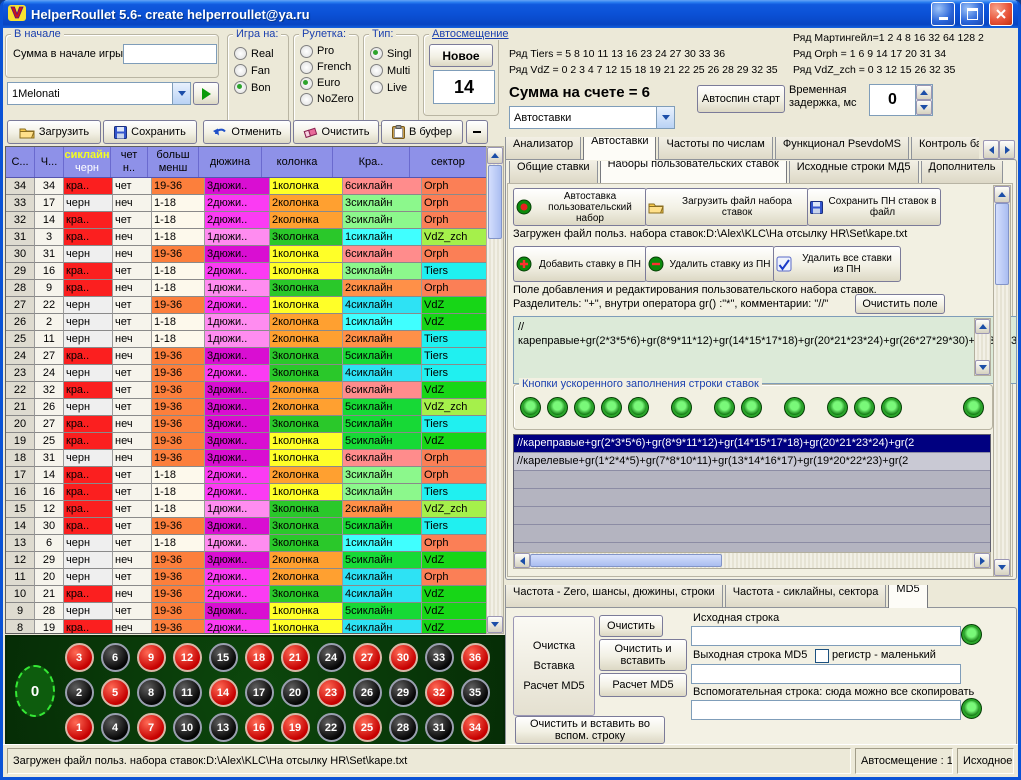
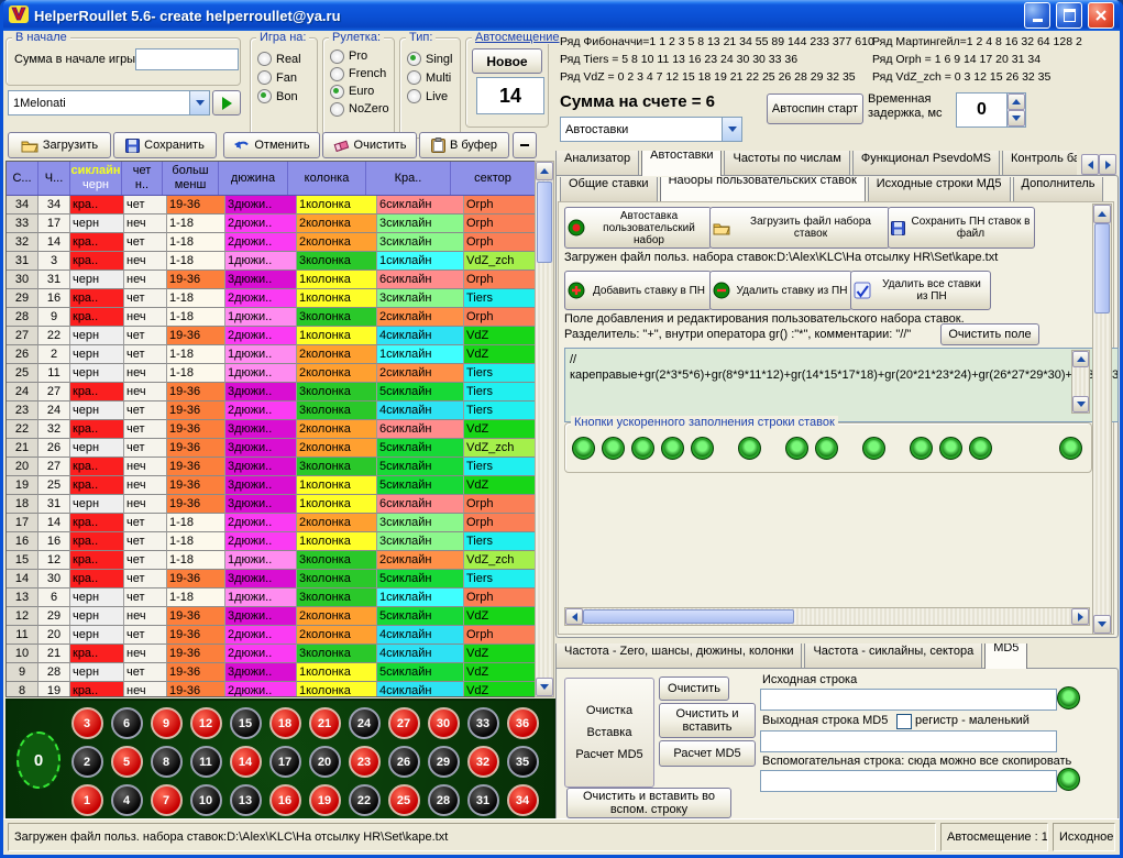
  HelperRoullet 5.6- create helperroullet@ya.ru
  В начале
  Сумма в начале игры
  1Melonati
  Игра на:
  Real
  Fan
  Bon
  Рулетка:
  Pro
  French
  Euro
  NoZero
  Тип:
  Singl
  Multi
  Live
  Автосмещение
  Новое
  14
  Загрузить
  Сохранить
  Отменить
  Очистить
  В буфер
  С...
  Ч...
  сиклайн
  черн
  чет
  н..
  больш
  менш
  дюжина
  колонка
  Кра..
  сектор
  34
  34
  кра..
  чет
  19-36
  3дюжи..
  1колонка
  6сиклайн
  Orph
  33
  17
  черн
  неч
  1-18
  2дюжи..
  2колонка
  3сиклайн
  Orph
  32
  14
  кра..
  чет
  1-18
  2дюжи..
  2колонка
  3сиклайн
  Orph
  31
  3
  кра..
  неч
  1-18
  1дюжи..
  3колонка
  1сиклайн
  VdZ_zch
  30
  31
  черн
  неч
  19-36
  3дюжи..
  1колонка
  6сиклайн
  Orph
  29
  16
  кра..
  чет
  1-18
  2дюжи..
  1колонка
  3сиклайн
  Tiers
  28
  9
  кра..
  неч
  1-18
  1дюжи..
  3колонка
  2сиклайн
  Orph
  27
  22
  черн
  чет
  19-36
  2дюжи..
  1колонка
  4сиклайн
  VdZ
  26
  2
  черн
  чет
  1-18
  1дюжи..
  2колонка
  1сиклайн
  VdZ
  25
  11
  черн
  неч
  1-18
  1дюжи..
  2колонка
  2сиклайн
  Tiers
  24
  27
  кра..
  неч
  19-36
  3дюжи..
  3колонка
  5сиклайн
  Tiers
  23
  24
  черн
  чет
  19-36
  2дюжи..
  3колонка
  4сиклайн
  Tiers
  22
  32
  кра..
  чет
  19-36
  3дюжи..
  2колонка
  6сиклайн
  VdZ
  21
  26
  черн
  чет
  19-36
  3дюжи..
  2колонка
  5сиклайн
  VdZ_zch
  20
  27
  кра..
  неч
  19-36
  3дюжи..
  3колонка
  5сиклайн
  Tiers
  19
  25
  кра..
  неч
  19-36
  3дюжи..
  1колонка
  5сиклайн
  VdZ
  18
  31
  черн
  неч
  19-36
  3дюжи..
  1колонка
  6сиклайн
  Orph
  17
  14
  кра..
  чет
  1-18
  2дюжи..
  2колонка
  3сиклайн
  Orph
  16
  16
  кра..
  чет
  1-18
  2дюжи..
  1колонка
  3сиклайн
  Tiers
  15
  12
  кра..
  чет
  1-18
  1дюжи..
  3колонка
  2сиклайн
  VdZ_zch
  14
  30
  кра..
  чет
  19-36
  3дюжи..
  3колонка
  5сиклайн
  Tiers
  13
  6
  черн
  чет
  1-18
  1дюжи..
  3колонка
  1сиклайн
  Orph
  12
  29
  черн
  неч
  19-36
  3дюжи..
  2колонка
  5сиклайн
  VdZ
  11
  20
  черн
  чет
  19-36
  2дюжи..
  2колонка
  4сиклайн
  Orph
  10
  21
  кра..
  неч
  19-36
  2дюжи..
  3колонка
  4сиклайн
  VdZ
  9
  28
  черн
  чет
  19-36
  3дюжи..
  1колонка
  5сиклайн
  VdZ
  8
  19
  кра..
  неч
  19-36
  2дюжи..
  1колонка
  4сиклайн
  VdZ
  0
  3
  6
  9
  12
  15
  18
  21
  24
  27
  30
  33
  36
  2
  5
  8
  11
  14
  17
  20
  23
  26
  29
  32
  35
  1
  4
  7
  10
  13
  16
  19
  22
  25
  28
  31
  34
+ Ряд Фибоначчи=1 1 2 3 5 8 13 21 34 55 89 144 233 377 610
- Ряд Tiers = 5 8 10 11 13 16 23 24 27 30 33 36
+ Ряд Tiers = 5 8 10 11 13 16 23 24 30 30 33 36
  Ряд VdZ = 0 2 3 4 7 12 15 18 19 21 22 25 26 28 29 32 35
  Ряд Мартингейл=1 2 4 8 16 32 64 128 2
  Ряд Orph = 1 6 9 14 17 20 31 34
  Ряд VdZ_zch = 0 3 12 15 26 32 35
  Сумма на счете = 6
  Автоспин старт
  Временная задержка, мс
  0
  Автоставки
  Анализатор
  Автоставки
  Частоты по числам
  Функционал PsevdoMS
  Контроль ба
  Общие ставки
  Наборы пользовательских ставок
  Исходные строки МД5
  Дополнитель
  Автоставка пользовательский набор
  Загрузить файл набора ставок
  Сохранить ПН ставок в файл
  Загружен файл польз. набора ставок:D:\Alex\KLC\На отсылку HR\Set\kape.txt
  Добавить ставку в ПН
  Удалить ставку из ПН
  Удалить все ставки из ПН
  Поле добавления и редактирования пользовательского набора ставок.
  Разделитель: "+", внутри оператора gr() :"*", комментарии: "//"
  Очистить поле
  //кареправые+gr(2*3*5*6)+gr(8*9*11*12)+gr(14*15*17*18)+gr(20*21*23*24)+gr(26*27*29*30)+33
  Кнопки ускоренного заполнения строки ставок
- //кареправые+gr(2*3*5*6)+gr(8*9*11*12)+gr(14*15*17*18)+gr(20*21*23*24)+gr(2
- //карелевые+gr(1*2*4*5)+gr(7*8*10*11)+gr(13*14*16*17)+gr(19*20*22*23)+gr(2
- Частота - Zero, шансы, дюжины, строки
+ Частота - Zero, шансы, дюжины, колонки
  Частота - сиклайны, сектора
  MD5
  Очистка
  Вставка
  Расчет MD5
  Очистить
  Очистить и вставить
  Расчет MD5
  Очистить и вставить во вспом. строку
  Исходная строка
  Выходная строка MD5
  регистр - маленький
  Вспомогательная строка: сюда можно все скопировать
  Загружен файл польз. набора ставок:D:\Alex\KLC\На отсылку HR\Set\kape.txt
  Автосмещение : 1
  Исходное:
